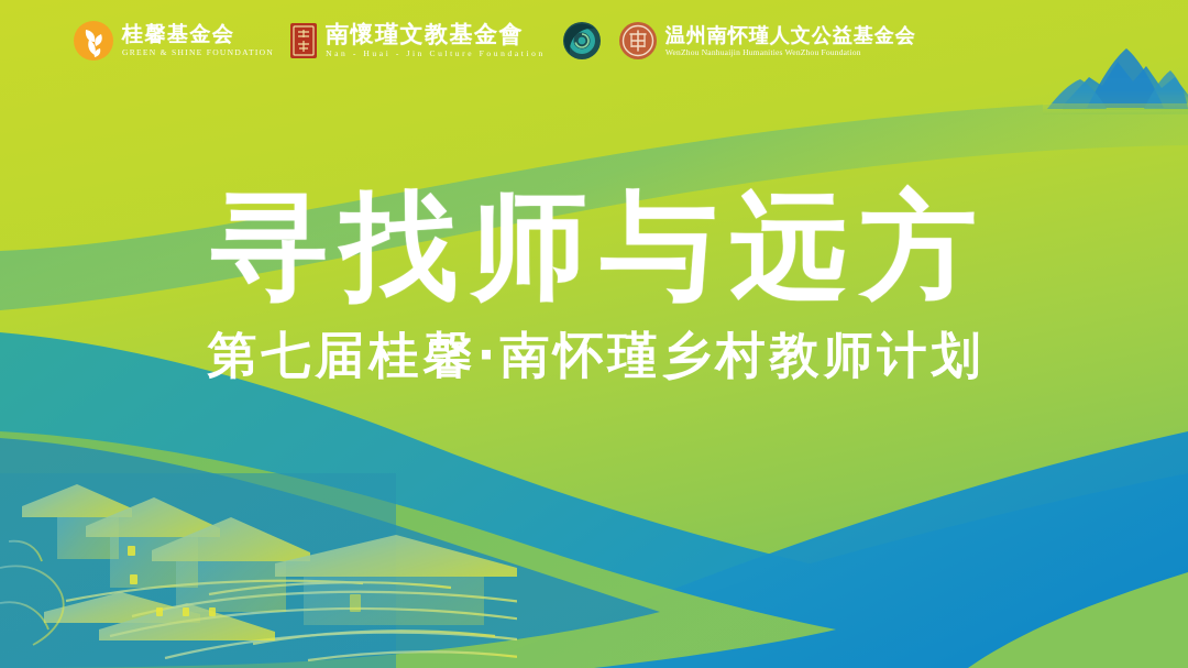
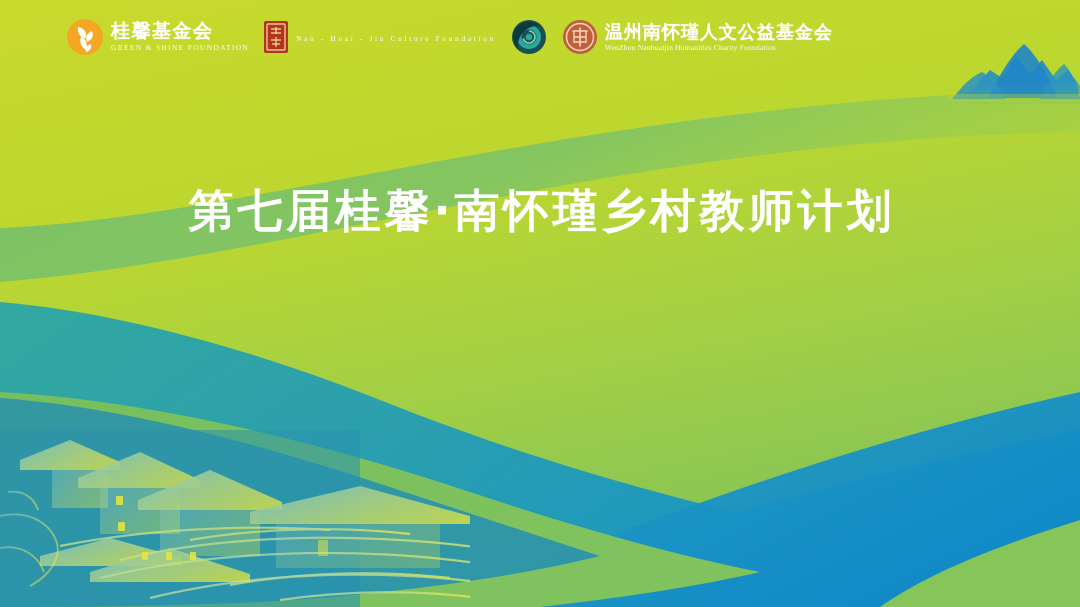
  桂馨基金会
  GREEN & SHINE FOUNDATION
- 南懷瑾文教基金會
  Nan - Huai - Jin Culture Foundation
  温州南怀瑾人文公益基金会
- WenZhou Nanhuaijin Humanities WenZhou Foundation
+ WenZhou Nanhuaijin Humanities Charity Foundation
- 寻找师与远方
  第七届桂馨·南怀瑾乡村教师计划
